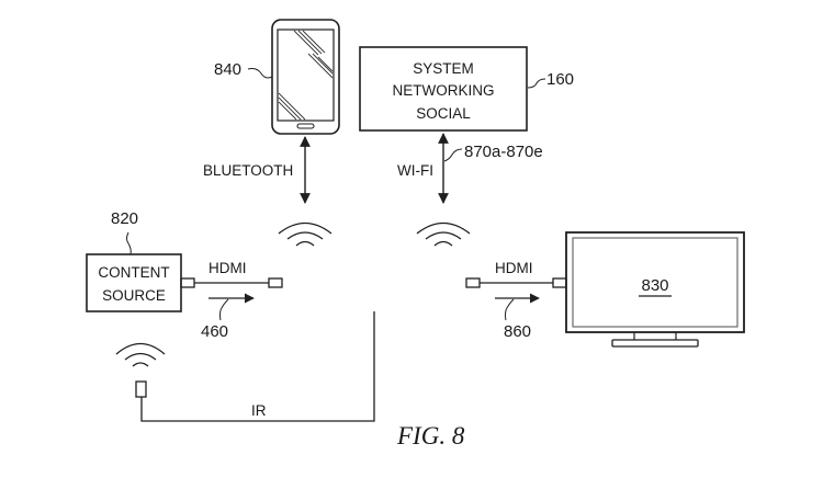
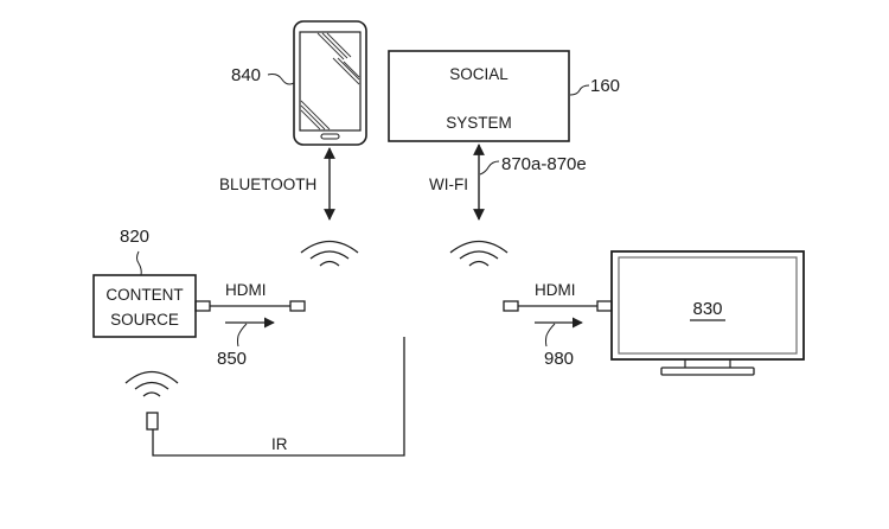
  840
- SYSTEM
+ SOCIAL
- NETWORKING
- SOCIAL
+ SYSTEM
  160
  BLUETOOTH
  WI-FI
  870a-870e
  820
  CONTENT
  SOURCE
  HDMI
- 460
+ 850
  HDMI
- 860
+ 980
  830
  IR
- FIG. 8
